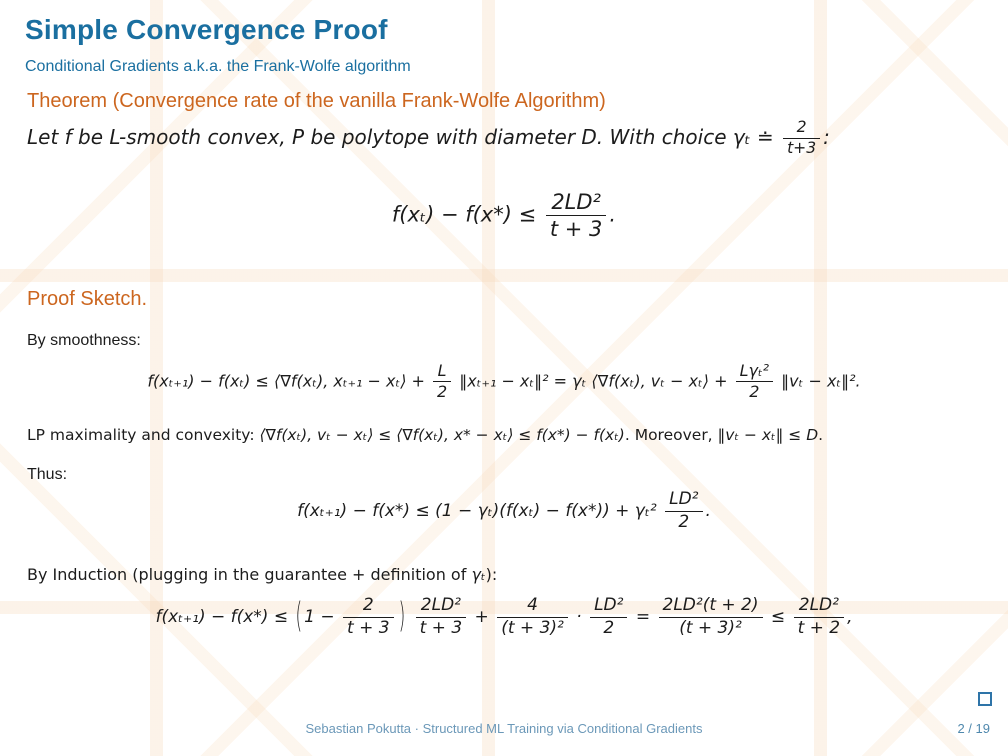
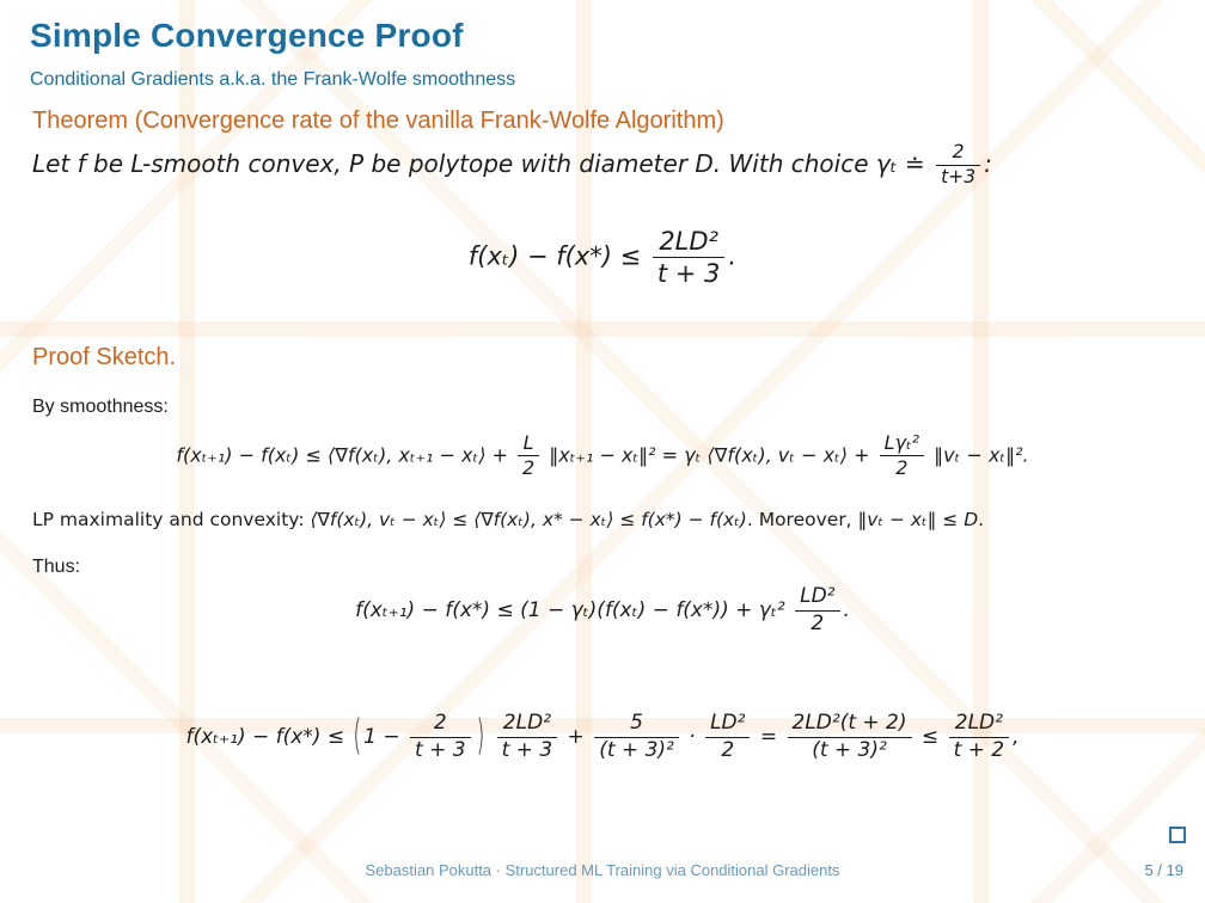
  Simple Convergence Proof
- Conditional Gradients a.k.a. the Frank-Wolfe algorithm
+ Conditional Gradients a.k.a. the Frank-Wolfe smoothness
  Theorem (Convergence rate of the vanilla Frank-Wolfe Algorithm)
  Let f be L-smooth convex, P be polytope with diameter D. With choice γₜ ≐
  2
  t+3
  :
  f(xₜ) − f(x*) ≤
  2LD²
  t + 3
  .
  Proof Sketch.
  By smoothness:
  f(xₜ₊₁) − f(xₜ) ≤ ⟨∇f(xₜ), xₜ₊₁ − xₜ⟩ +
  L
  2
  ‖xₜ₊₁ − xₜ‖² = γₜ ⟨∇f(xₜ), vₜ − xₜ⟩ +
  Lγₜ²
  2
  ‖vₜ − xₜ‖².
  LP maximality and convexity: ⟨∇f(xₜ), vₜ − xₜ⟩ ≤ ⟨∇f(xₜ), x* − xₜ⟩ ≤ f(x*) − f(xₜ). Moreover, ‖vₜ − xₜ‖ ≤ D.
  Thus:
  f(xₜ₊₁) − f(x*) ≤ (1 − γₜ)(f(xₜ) − f(x*)) + γₜ²
  LD²
  2
  .
- By Induction (plugging in the guarantee + definition of γₜ):
  f(xₜ₊₁) − f(x*) ≤ (1 −
  2
  t + 3
  )
  2LD²
  t + 3
  +
- 4
+ 5
  (t + 3)²
  ·
  LD²
  2
  =
  2LD²(t + 2)
  (t + 3)²
  ≤
  2LD²
  t + 2
  ,
  Sebastian Pokutta · Structured ML Training via Conditional Gradients
- 2 / 19
+ 5 / 19
